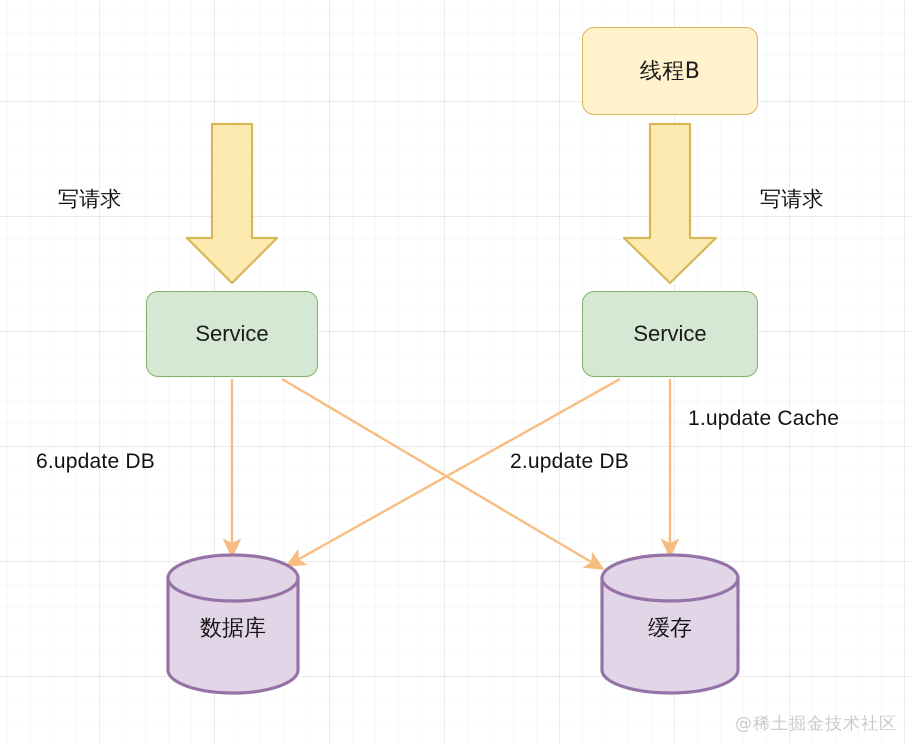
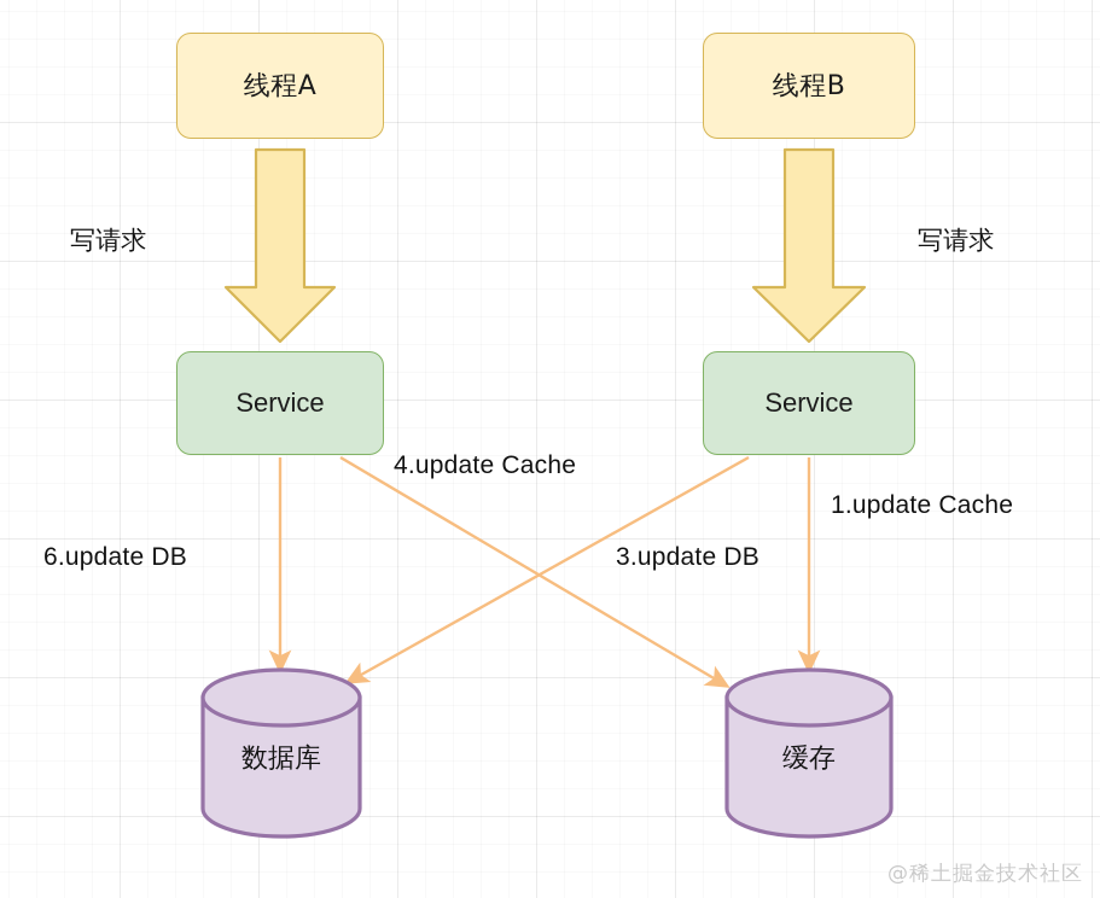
+ 线程A
  线程B
  Service
  Service
  数据库
  缓存
  写请求
  写请求
  6.update DB
- 2.update DB
+ 3.update DB
  1.update Cache
+ 4.update Cache
  @稀土掘金技术社区
